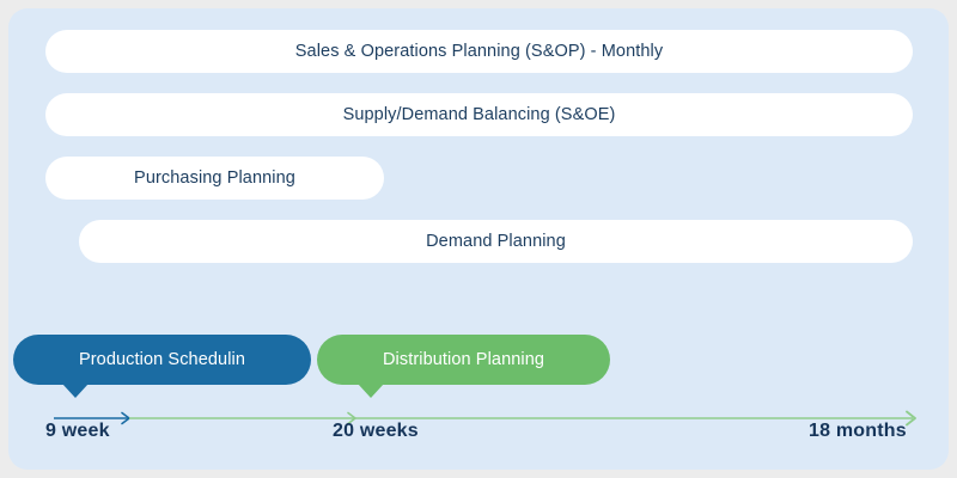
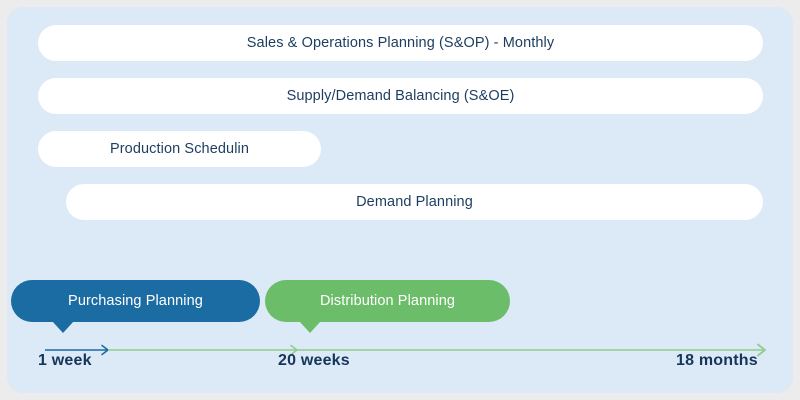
  Sales & Operations Planning (S&OP) - Monthly
  Supply/Demand Balancing (S&OE)
- Purchasing Planning
+ Production Schedulin
  Demand Planning
- Production Schedulin
+ Purchasing Planning
  Distribution Planning
- 9 week
+ 1 week
  20 weeks
  18 months
